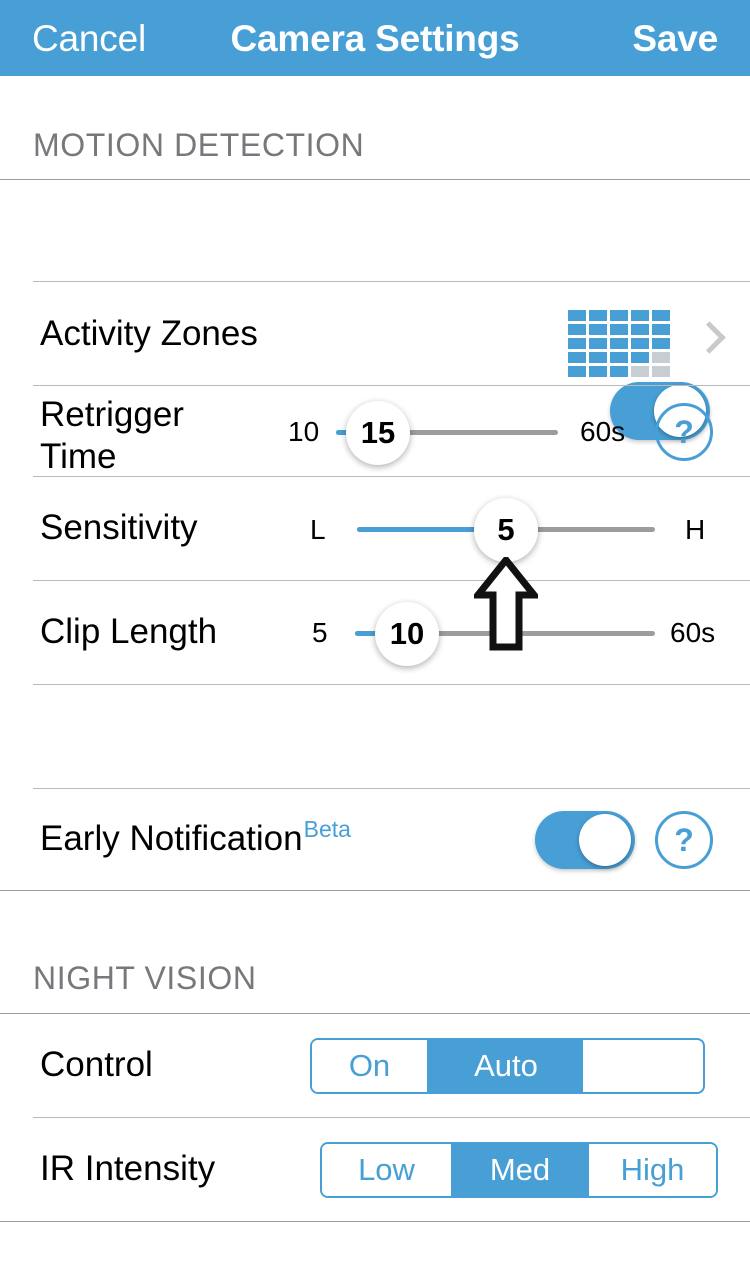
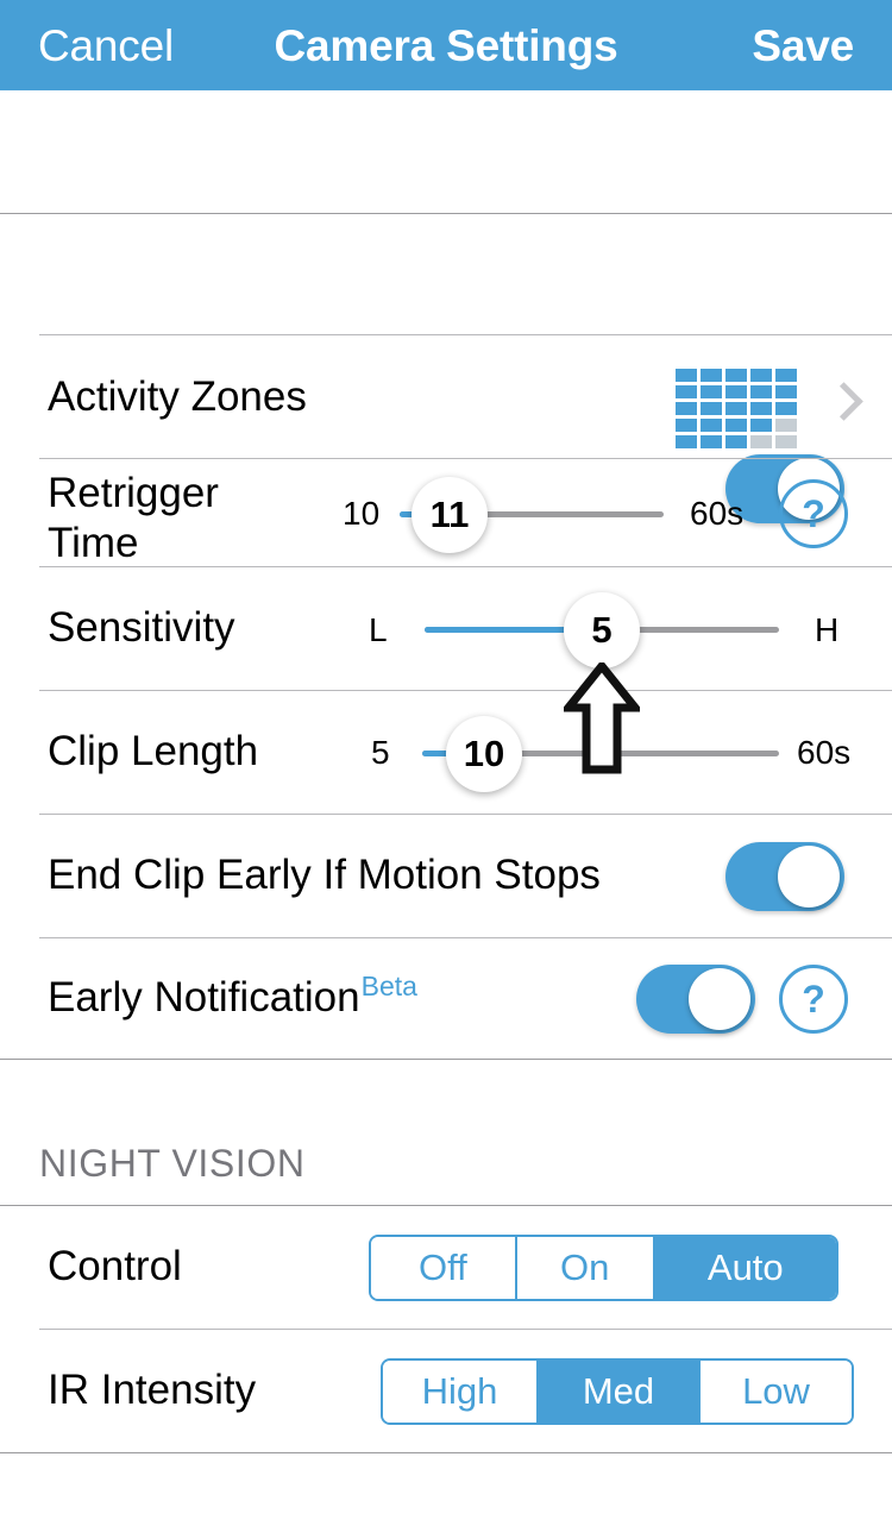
  Cancel
  Camera Settings
  Save
- MOTION DETECTION
  Activity Zones
  Retrigger
  Time
  10
- 15
+ 11
  60s
  ?
  Sensitivity
  L
  5
  H
  Clip Length
  5
  10
  60s
+ End Clip Early If Motion Stops
  Early NotificationBeta
  ?
  NIGHT VISION
  Control
+ Off
  On
  Auto
  IR Intensity
- Low
+ High
  Med
- High
+ Low
